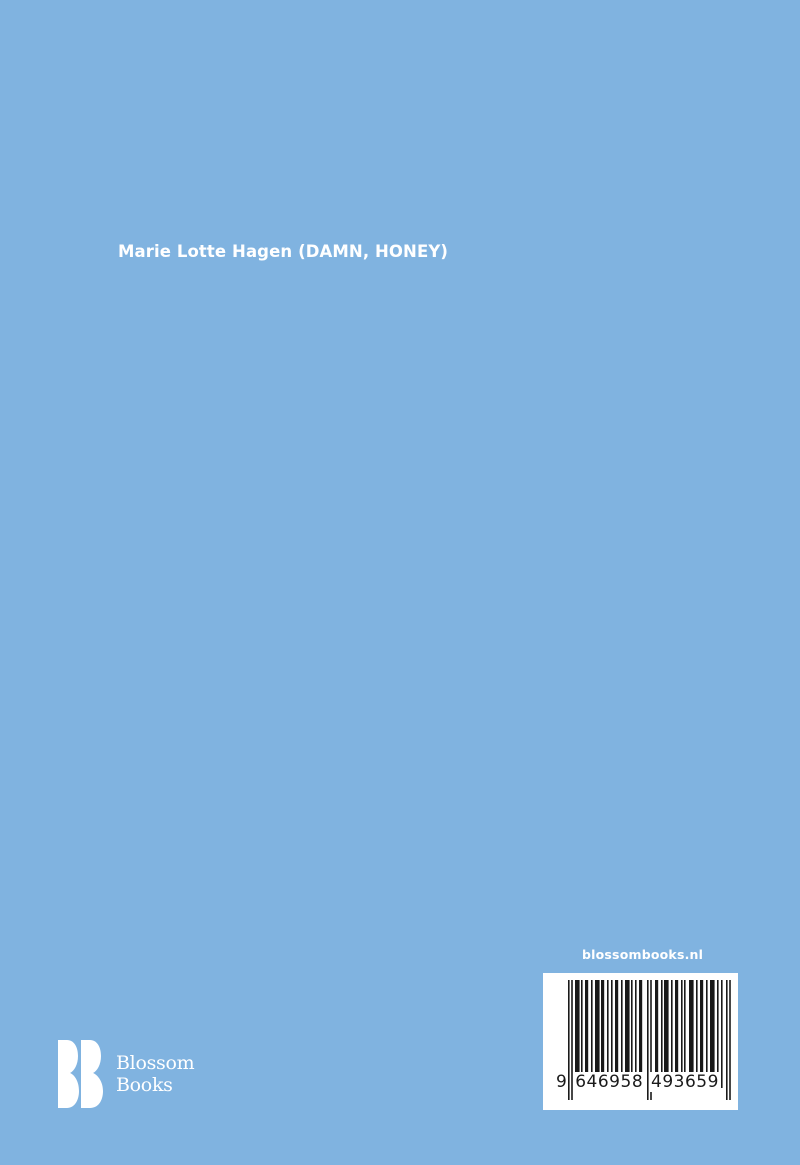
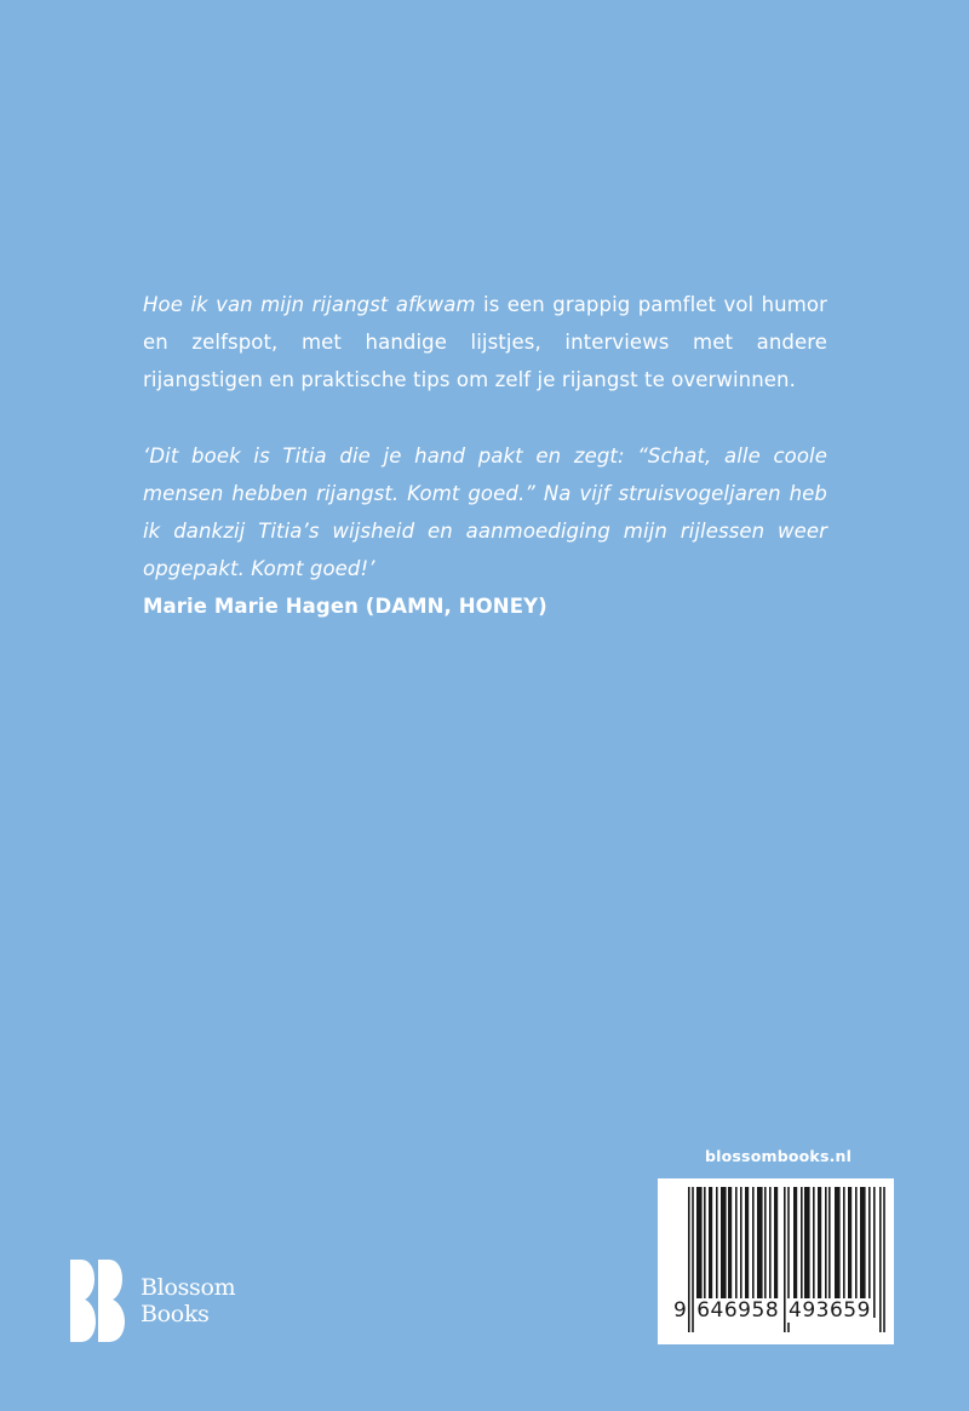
+ Hoe ik van mijn rijangst afkwam is een grappig pamflet vol humor en zelfspot, met handige lijstjes, interviews met andere rijangstigen en praktische tips om zelf je rijangst te overwinnen.
+ ‘Dit boek is Titia die je hand pakt en zegt: “Schat, alle coole mensen hebben rijangst. Komt goed.” Na vijf struisvogeljaren heb ik dankzij Titia’s wijsheid en aanmoediging mijn rijlessen weer opgepakt. Komt goed!’
- Marie Lotte Hagen (DAMN, HONEY)
+ Marie Marie Hagen (DAMN, HONEY)
  Blossom
  Books
  blossombooks.nl
  9 646958 493659
